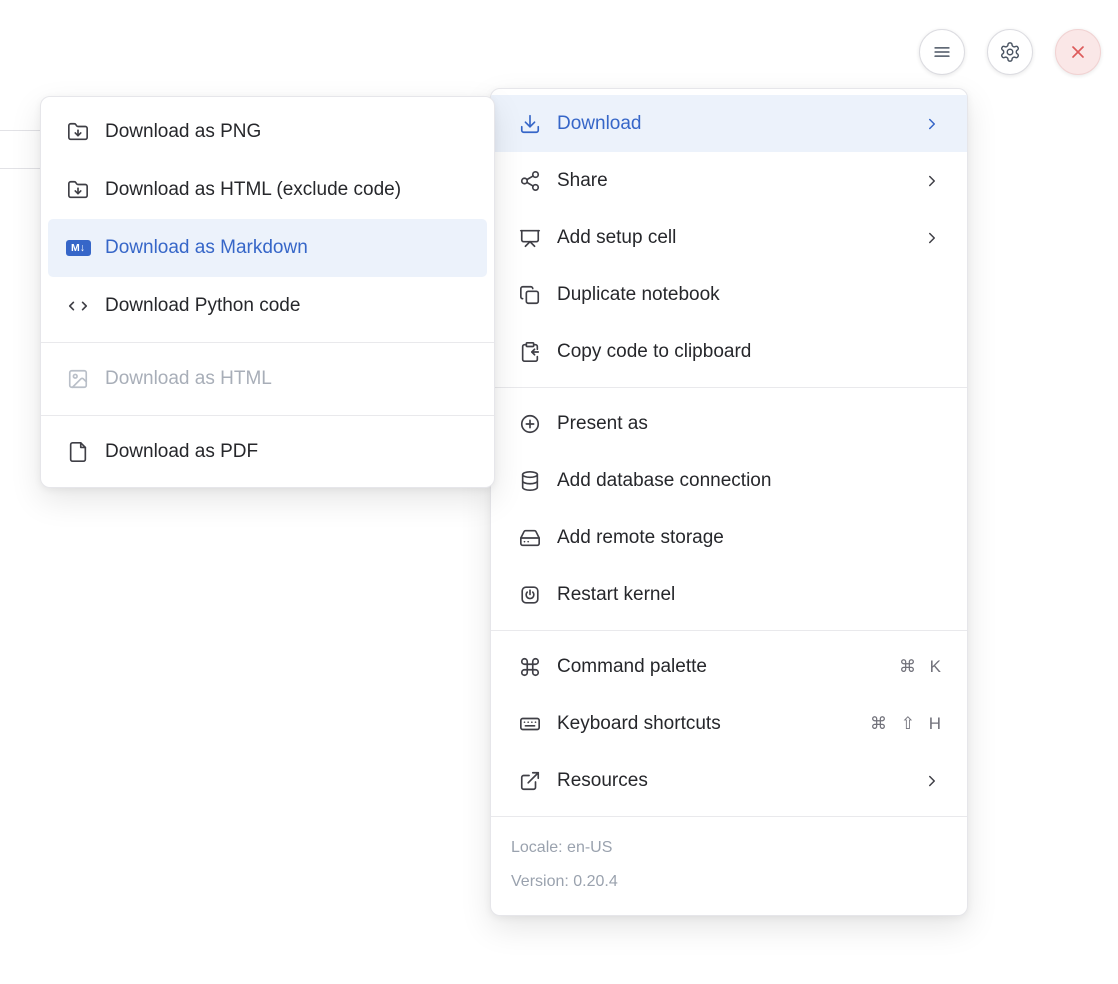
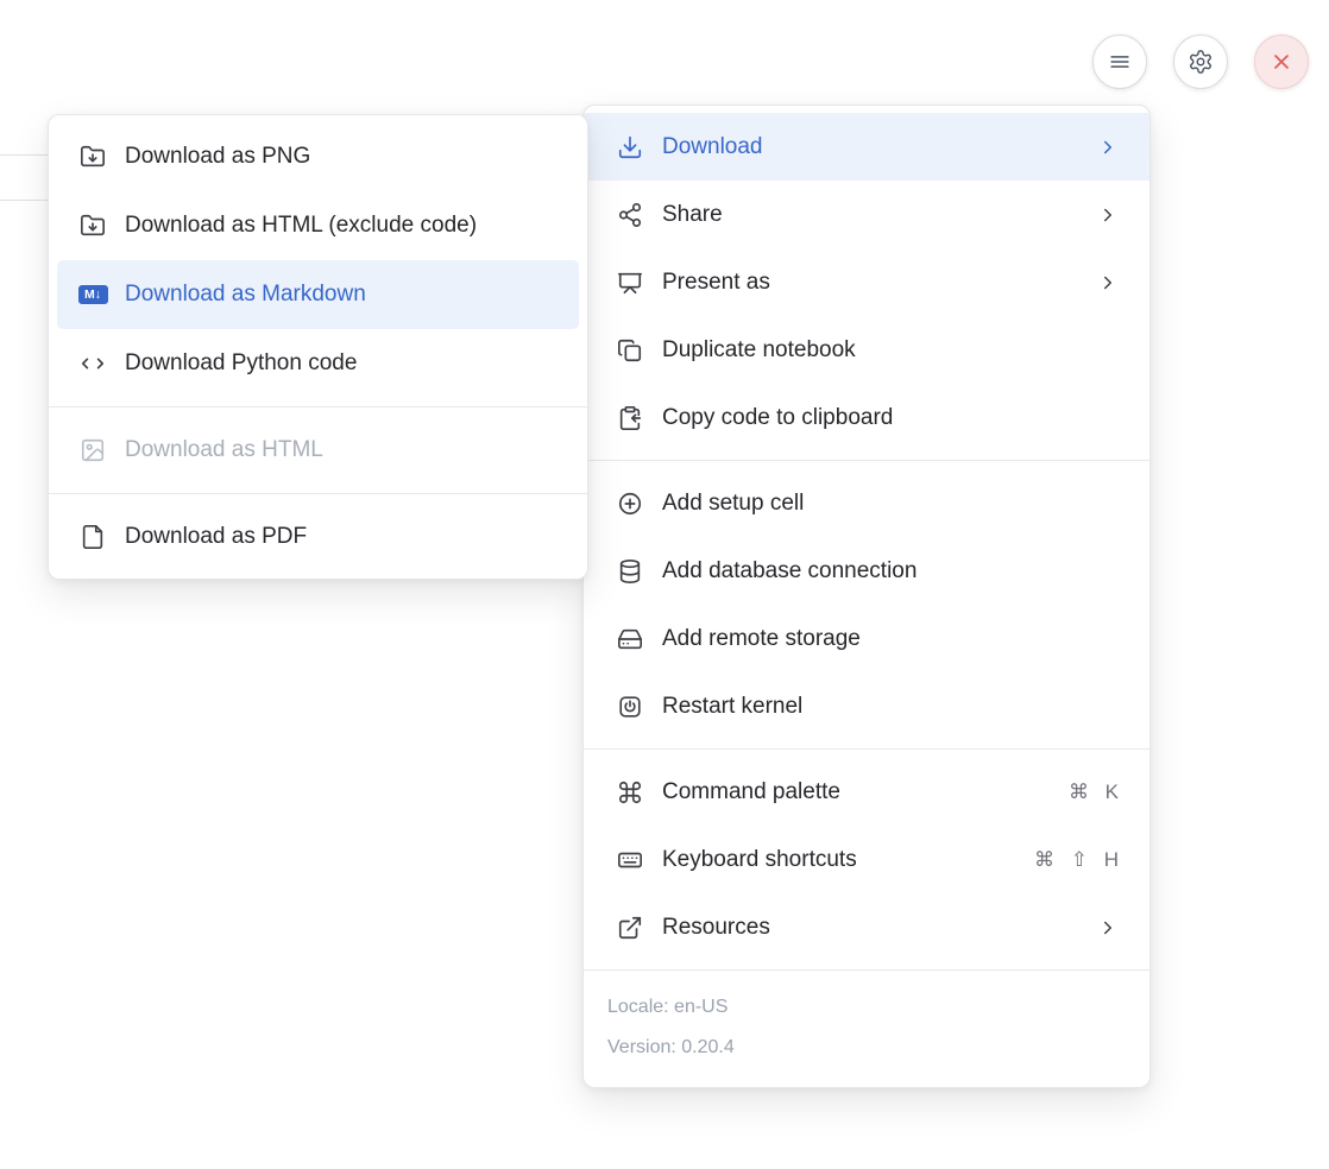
  Download
  Share
- Add setup cell
+ Present as
  Duplicate notebook
  Copy code to clipboard
- Present as
+ Add setup cell
  Add database connection
  Add remote storage
  Restart kernel
  Command palette
  ⌘ K
  Keyboard shortcuts
  ⌘ ⇧ H
  Resources
  Locale: en-US
  Version: 0.20.4
  Download as PNG
  Download as HTML (exclude code)
  M↓
  Download as Markdown
  Download Python code
  Download as HTML
  Download as PDF
